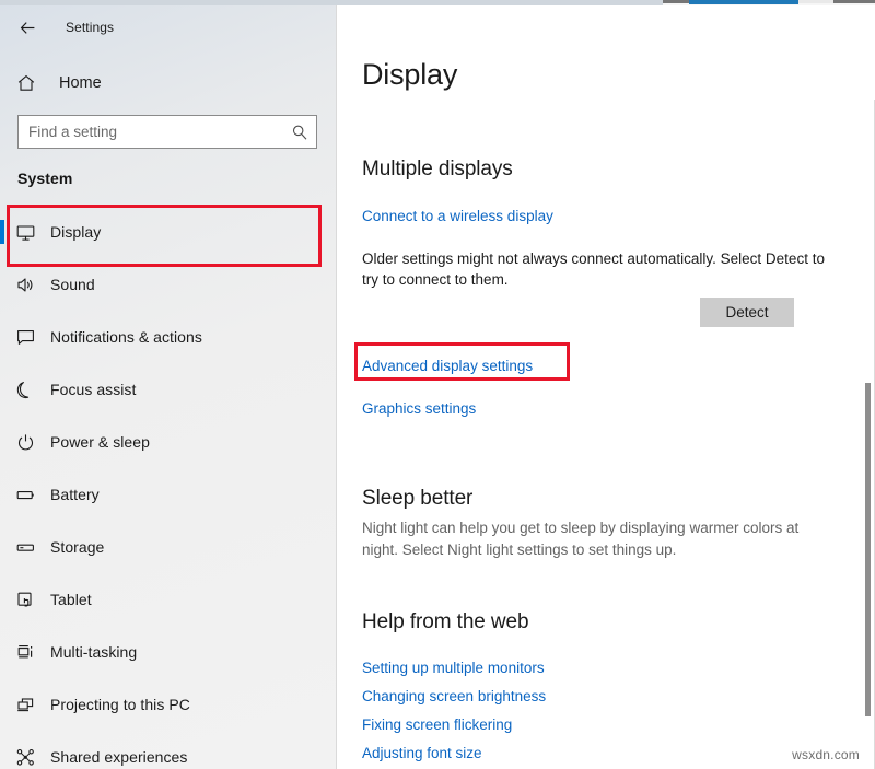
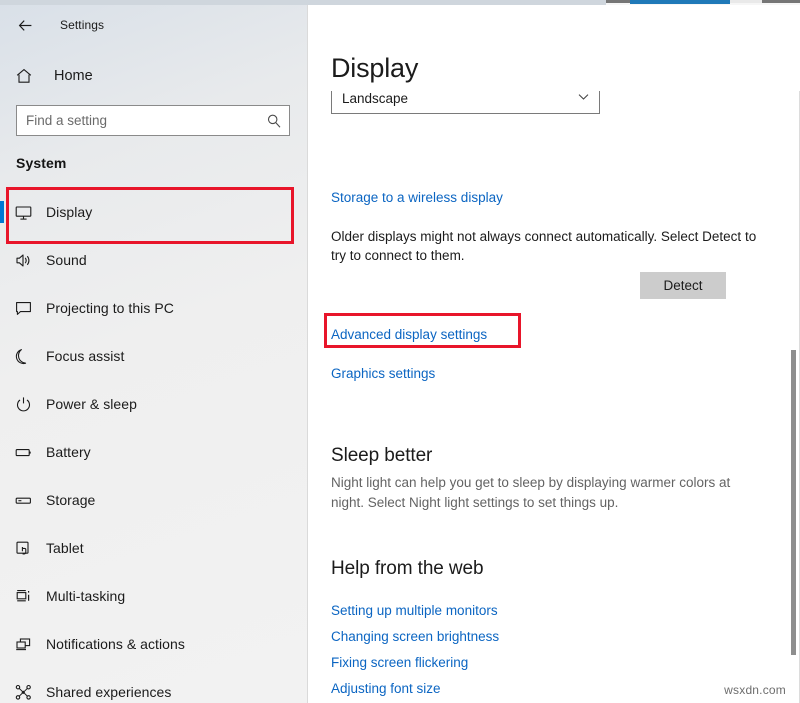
  Settings
  Home
  Find a setting
  System
  Display
  Sound
- Notifications & actions
+ Projecting to this PC
  Focus assist
  Power & sleep
  Battery
  Storage
  Tablet
  Multi-tasking
- Projecting to this PC
+ Notifications & actions
  Shared experiences
+ Landscape
  Display
- Multiple displays
- Connect to a wireless display
+ Storage to a wireless display
- Older settings might not always connect automatically. Select Detect to try to connect to them.
+ Older displays might not always connect automatically. Select Detect to try to connect to them.
  Detect
  Advanced display settings
  Graphics settings
  Sleep better
  Night light can help you get to sleep by displaying warmer colors at night. Select Night light settings to set things up.
  Help from the web
  Setting up multiple monitors
  Changing screen brightness
  Fixing screen flickering
  Adjusting font size
  wsxdn.com
